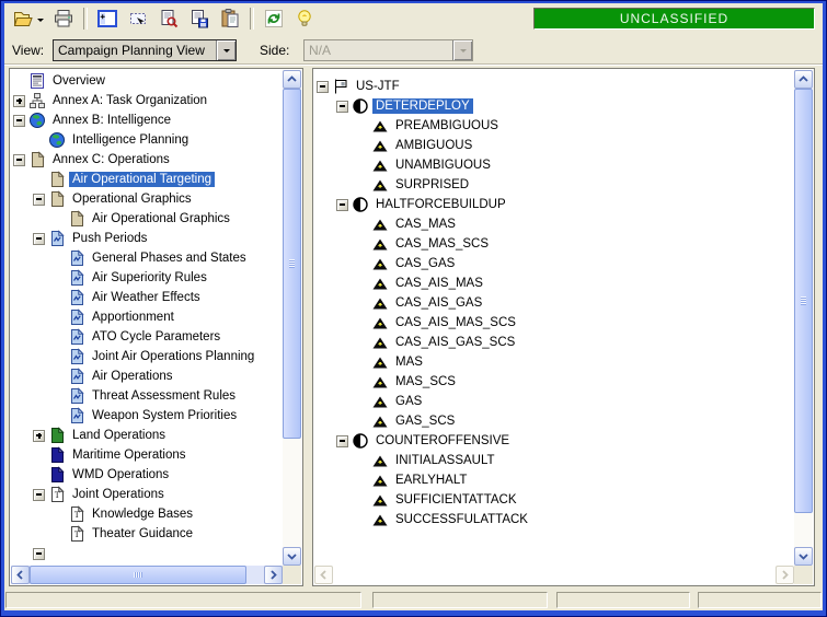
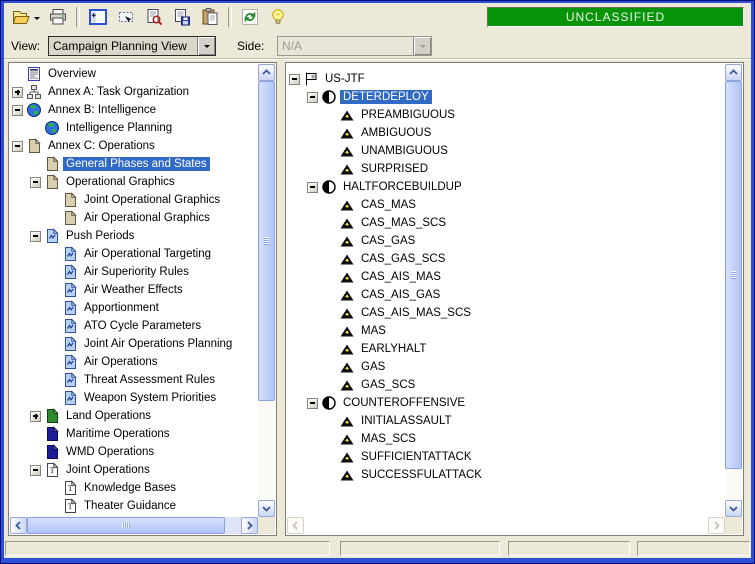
  UNCLASSIFIED
  View:
  Campaign Planning View
  Side:
  N/A
  Overview
  Annex A: Task Organization
  Annex B: Intelligence
  Intelligence Planning
  Annex C: Operations
- Air Operational Targeting
+ General Phases and States
  Operational Graphics
+ Joint Operational Graphics
  Air Operational Graphics
  Push Periods
- General Phases and States
+ Air Operational Targeting
  Air Superiority Rules
  Air Weather Effects
  Apportionment
  ATO Cycle Parameters
  Joint Air Operations Planning
  Air Operations
  Threat Assessment Rules
  Weapon System Priorities
  Land Operations
  Maritime Operations
  WMD Operations
  T
  Joint Operations
  T
  Knowledge Bases
  T
  Theater Guidance
  US-JTF
  DETERDEPLOY
  PREAMBIGUOUS
  AMBIGUOUS
  UNAMBIGUOUS
  SURPRISED
  HALTFORCEBUILDUP
  CAS_MAS
  CAS_MAS_SCS
  CAS_GAS
+ CAS_GAS_SCS
  CAS_AIS_MAS
  CAS_AIS_GAS
  CAS_AIS_MAS_SCS
- CAS_AIS_GAS_SCS
  MAS
- MAS_SCS
+ EARLYHALT
  GAS
  GAS_SCS
  COUNTEROFFENSIVE
  INITIALASSAULT
- EARLYHALT
+ MAS_SCS
  SUFFICIENTATTACK
  SUCCESSFULATTACK
